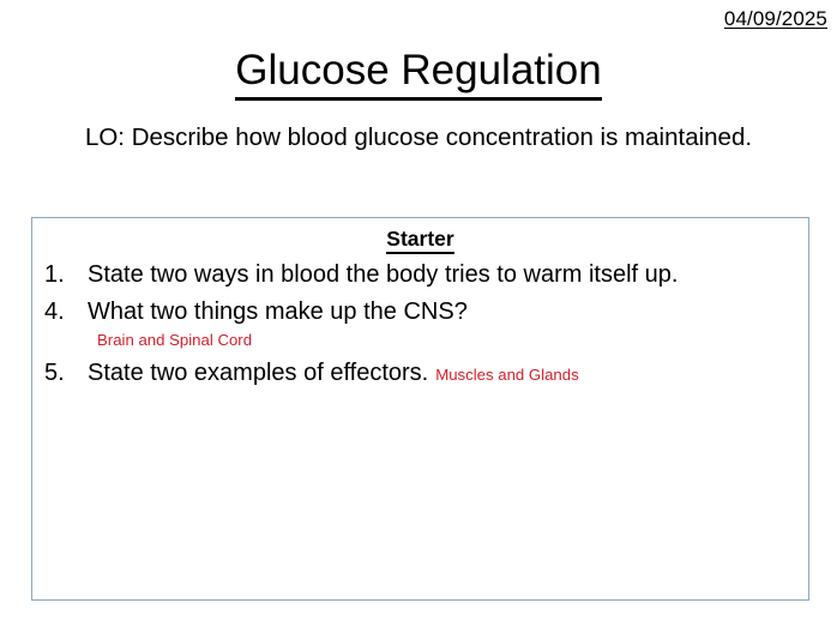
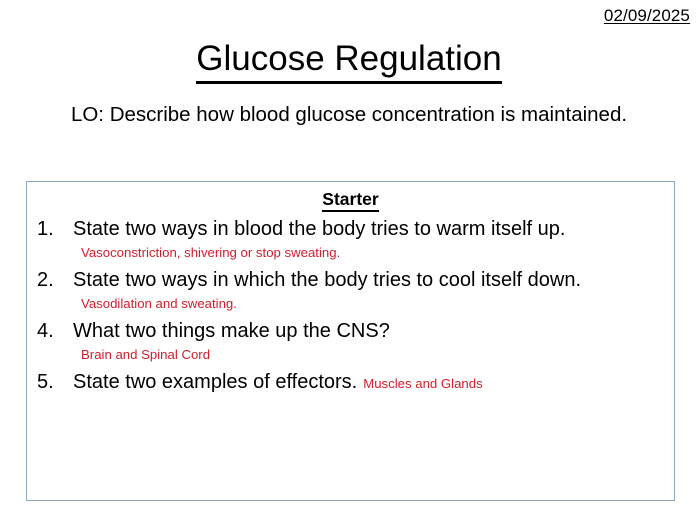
- 04/09/2025
+ 02/09/2025
  Glucose Regulation
  LO: Describe how blood glucose concentration is maintained.
  Starter
  1.
  State two ways in blood the body tries to warm itself up.
+ Vasoconstriction, shivering or stop sweating.
+ 2.
+ State two ways in which the body tries to cool itself down.
+ Vasodilation and sweating.
  4.
  What two things make up the CNS?
  Brain and Spinal Cord
  5.
  State two examples of effectors. Muscles and Glands
